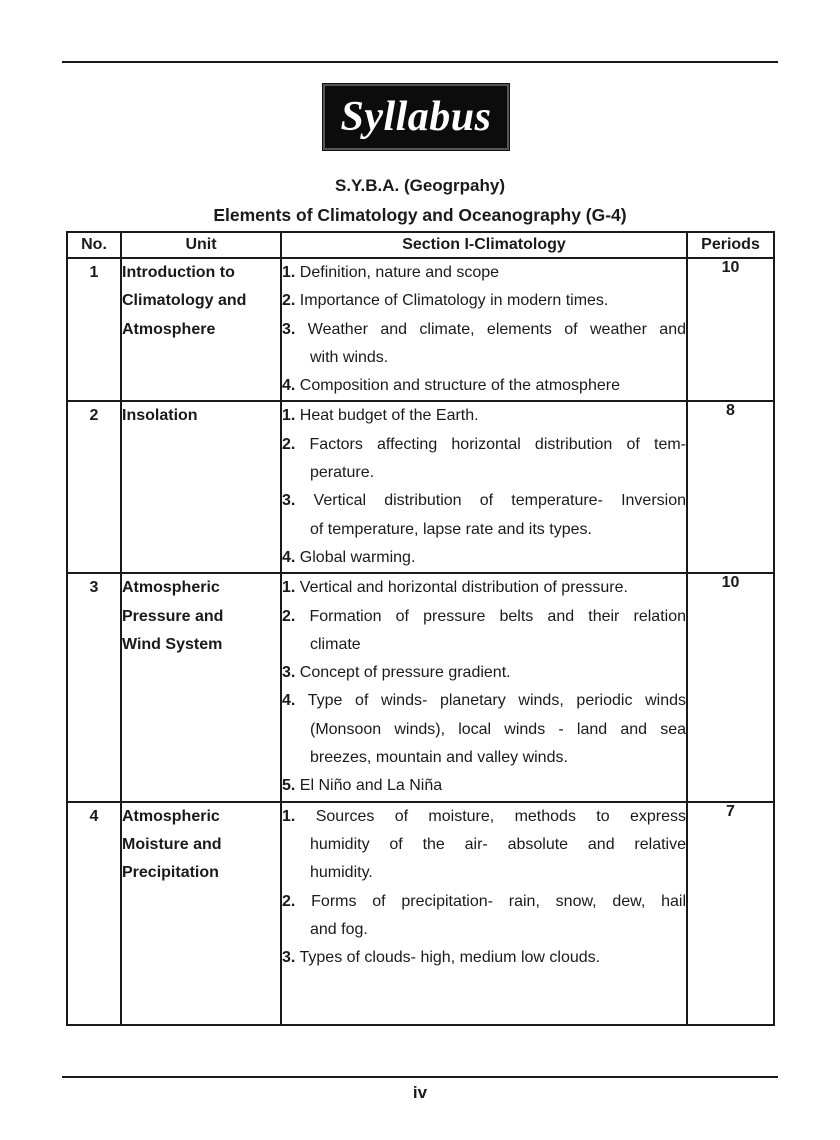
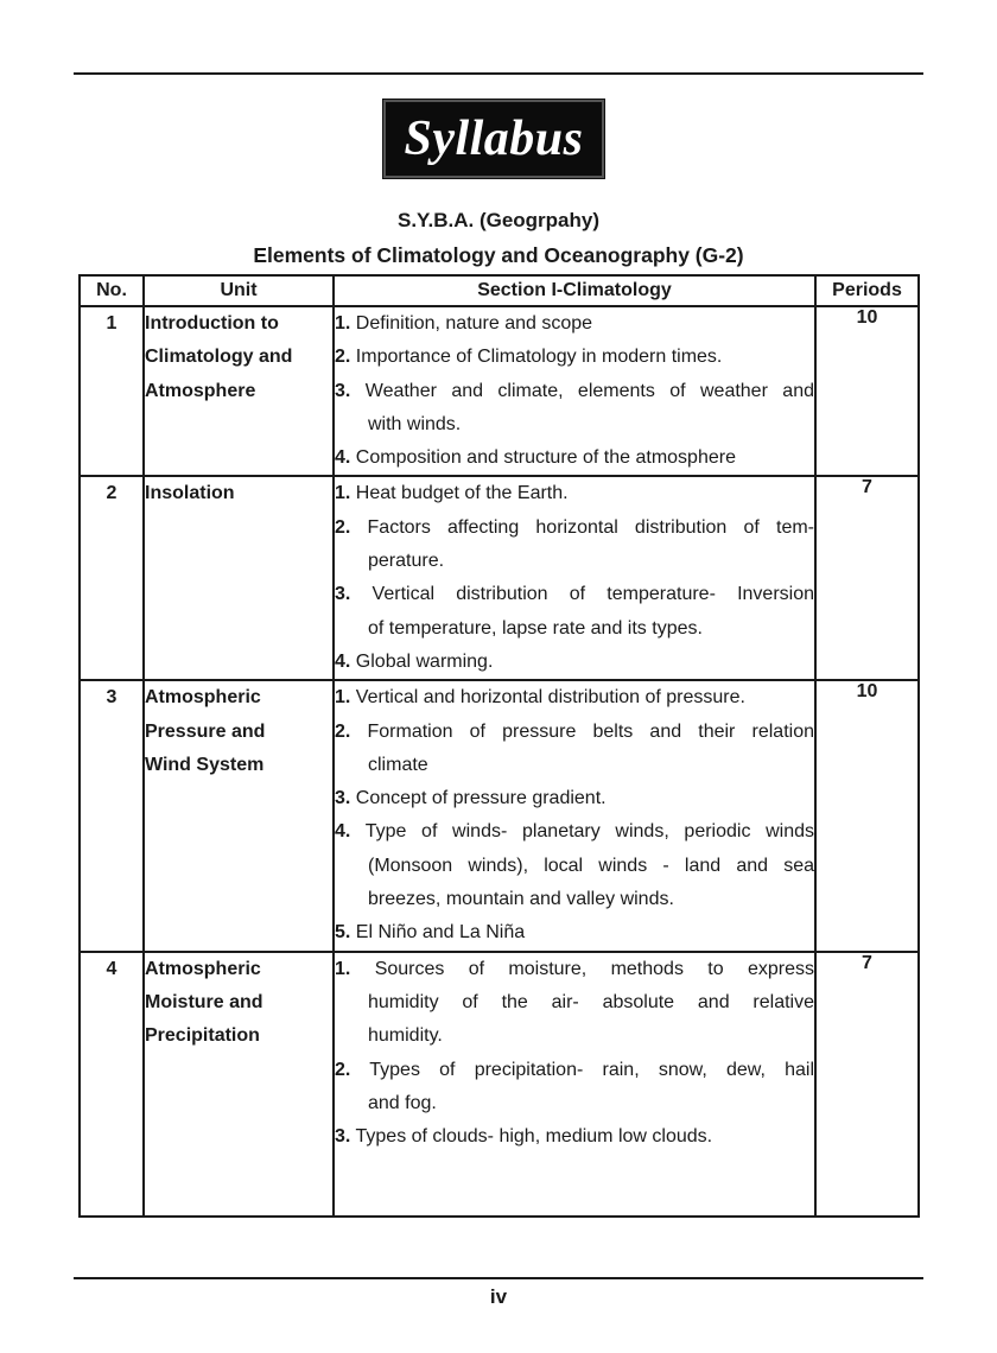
  Syllabus
  S.Y.B.A. (Geogrpahy)
- Elements of Climatology and Oceanography (G-4)
+ Elements of Climatology and Oceanography (G-2)
  No.	Unit	Section I-Climatology	Periods
  1	Introduction to Climatology and Atmosphere	1. Definition, nature and scope 2. Importance of Climatology in modern times. 3. Weather and climate, elements of weather andwith winds. 4. Composition and structure of the atmosphere	10
- 2	Insolation	1. Heat budget of the Earth. 2. Factors affecting horizontal distribution of tem-perature. 3. Vertical distribution of temperature- Inversionof temperature, lapse rate and its types. 4. Global warming.	8
+ 2	Insolation	1. Heat budget of the Earth. 2. Factors affecting horizontal distribution of tem-perature. 3. Vertical distribution of temperature- Inversionof temperature, lapse rate and its types. 4. Global warming.	7
  3	Atmospheric Pressure and Wind System	1. Vertical and horizontal distribution of pressure. 2. Formation of pressure belts and their relationclimate 3. Concept of pressure gradient. 4. Type of winds- planetary winds, periodic winds(Monsoon winds), local winds - land and seabreezes, mountain and valley winds. 5. El Niño and La Niña	10
- 4	Atmospheric Moisture and Precipitation	1. Sources of moisture, methods to expresshumidity of the air- absolute and relativehumidity. 2. Forms of precipitation- rain, snow, dew, hailand fog. 3. Types of clouds- high, medium low clouds.	7
+ 4	Atmospheric Moisture and Precipitation	1. Sources of moisture, methods to expresshumidity of the air- absolute and relativehumidity. 2. Types of precipitation- rain, snow, dew, hailand fog. 3. Types of clouds- high, medium low clouds.	7
  iv
